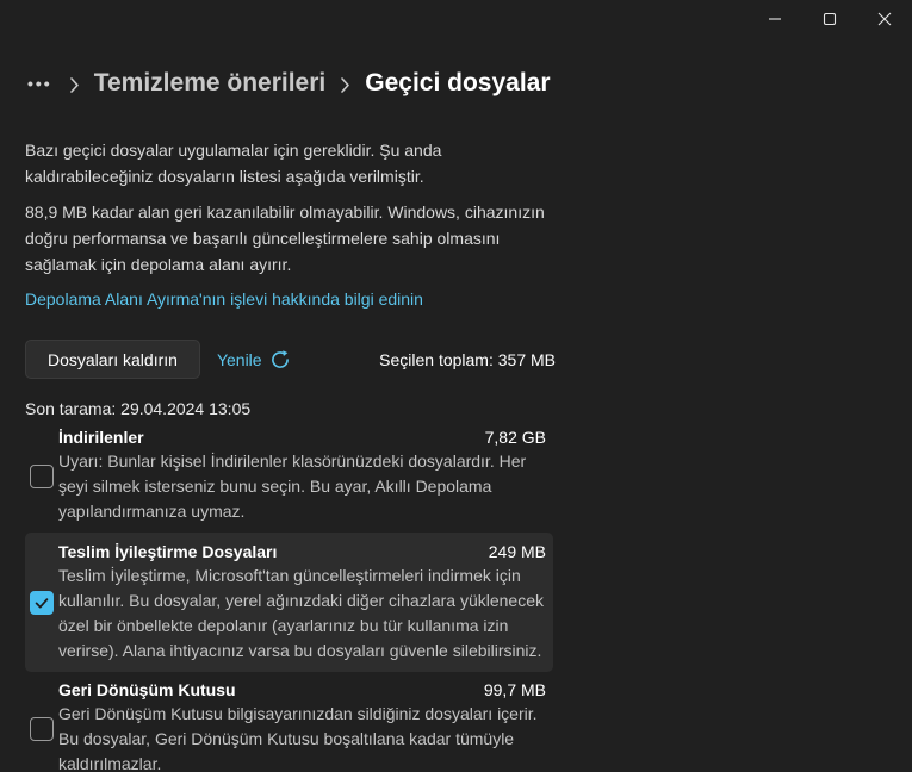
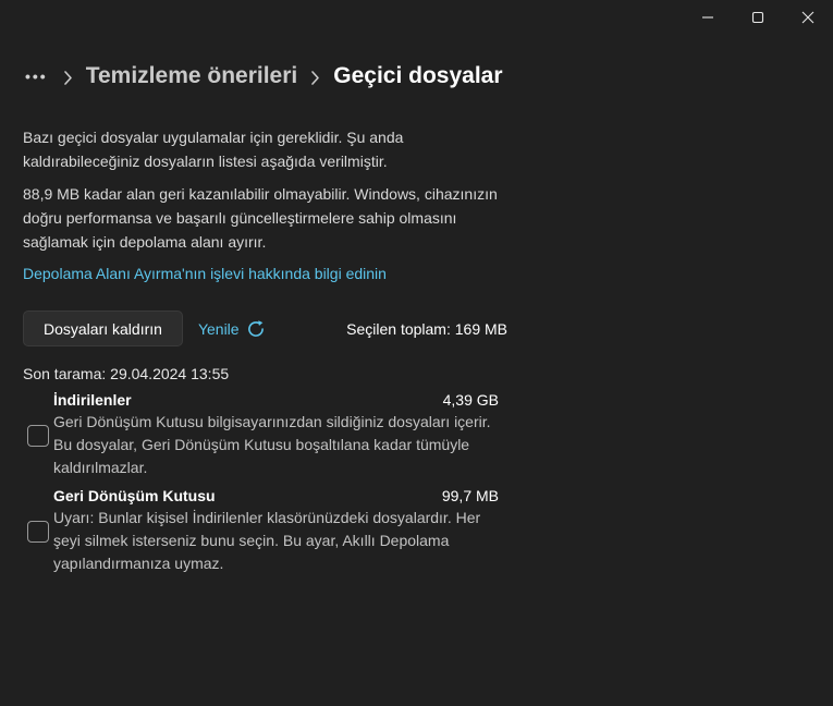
  •••
  Temizleme önerileri
  Geçici dosyalar
  Bazı geçici dosyalar uygulamalar için gereklidir. Şu anda kaldırabileceğiniz dosyaların listesi aşağıda verilmiştir.
  88,9 MB kadar alan geri kazanılabilir olmayabilir. Windows, cihazınızın doğru performansa ve başarılı güncelleştirmelere sahip olmasını sağlamak için depolama alanı ayırır.
  Depolama Alanı Ayırma'nın işlevi hakkında bilgi edinin
  Dosyaları kaldırın
  Yenile
- Seçilen toplam: 357 MB
+ Seçilen toplam: 169 MB
- Son tarama: 29.04.2024 13:05
+ Son tarama: 29.04.2024 13:55
  İndirilenler
- 7,82 GB
+ 4,39 GB
- Uyarı: Bunlar kişisel İndirilenler klasörünüzdeki dosyalardır. Her şeyi silmek isterseniz bunu seçin. Bu ayar, Akıllı Depolama yapılandırmanıza uymaz.
+ Geri Dönüşüm Kutusu bilgisayarınızdan sildiğiniz dosyaları içerir. Bu dosyalar, Geri Dönüşüm Kutusu boşaltılana kadar tümüyle kaldırılmazlar.
- Teslim İyileştirme Dosyaları
- 249 MB
- Teslim İyileştirme, Microsoft'tan güncelleştirmeleri indirmek için kullanılır. Bu dosyalar, yerel ağınızdaki diğer cihazlara yüklenecek özel bir önbellekte depolanır (ayarlarınız bu tür kullanıma izin verirse). Alana ihtiyacınız varsa bu dosyaları güvenle silebilirsiniz.
  Geri Dönüşüm Kutusu
  99,7 MB
- Geri Dönüşüm Kutusu bilgisayarınızdan sildiğiniz dosyaları içerir. Bu dosyalar, Geri Dönüşüm Kutusu boşaltılana kadar tümüyle kaldırılmazlar.
+ Uyarı: Bunlar kişisel İndirilenler klasörünüzdeki dosyalardır. Her şeyi silmek isterseniz bunu seçin. Bu ayar, Akıllı Depolama yapılandırmanıza uymaz.
